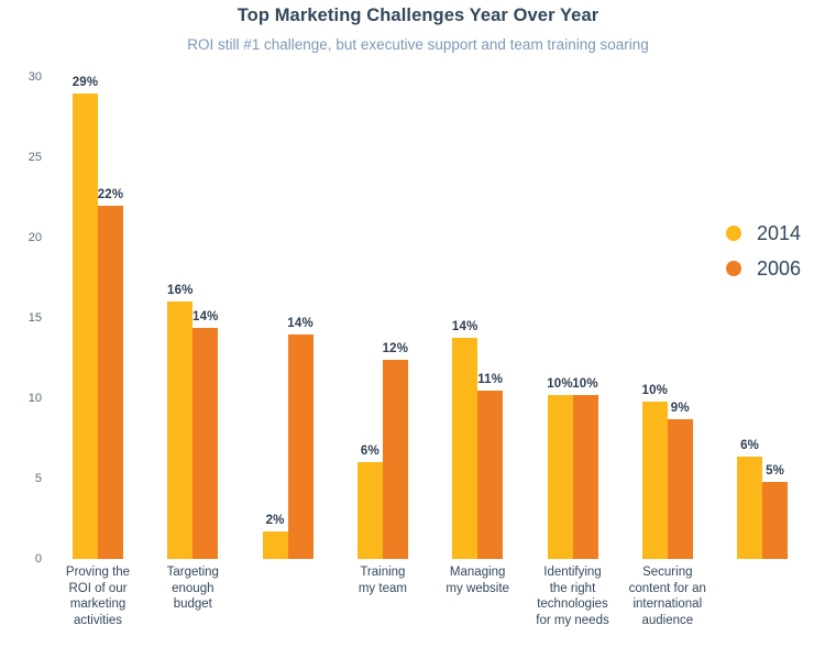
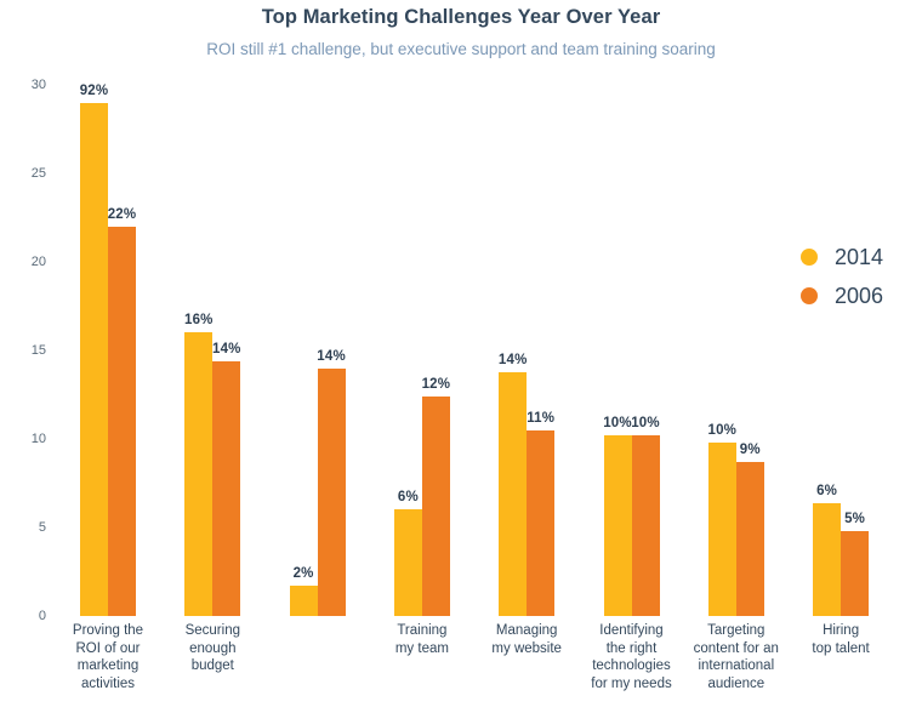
  Top Marketing Challenges Year Over Year
  ROI still #1 challenge, but executive support and team training soaring
  0
  5
  10
  15
  20
  25
  30
- 29%
+ 92%
  22%
  16%
  14%
  2%
  14%
  6%
  12%
  14%
  11%
  10%
  10%
  10%
  9%
  6%
  5%
  Proving the
  ROI of our
  marketing
  activities
- Targeting
+ Securing
  enough
  budget
  Training
  my team
  Managing
  my website
  Identifying
  the right
  technologies
  for my needs
- Securing
+ Targeting
  content for an
  international
  audience
+ Hiring
+ top talent
  2014
  2006
